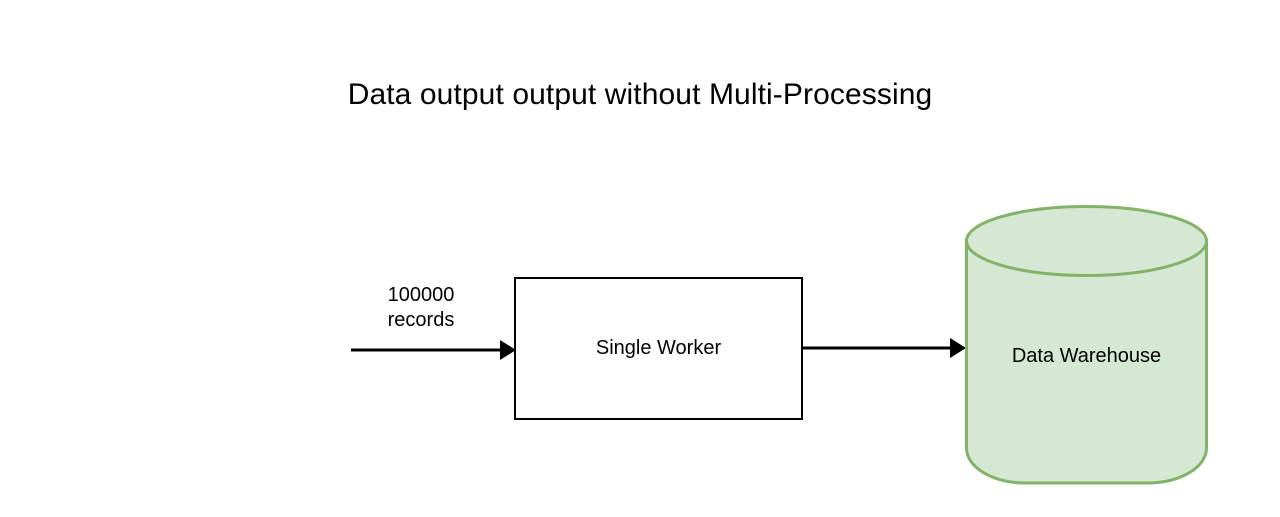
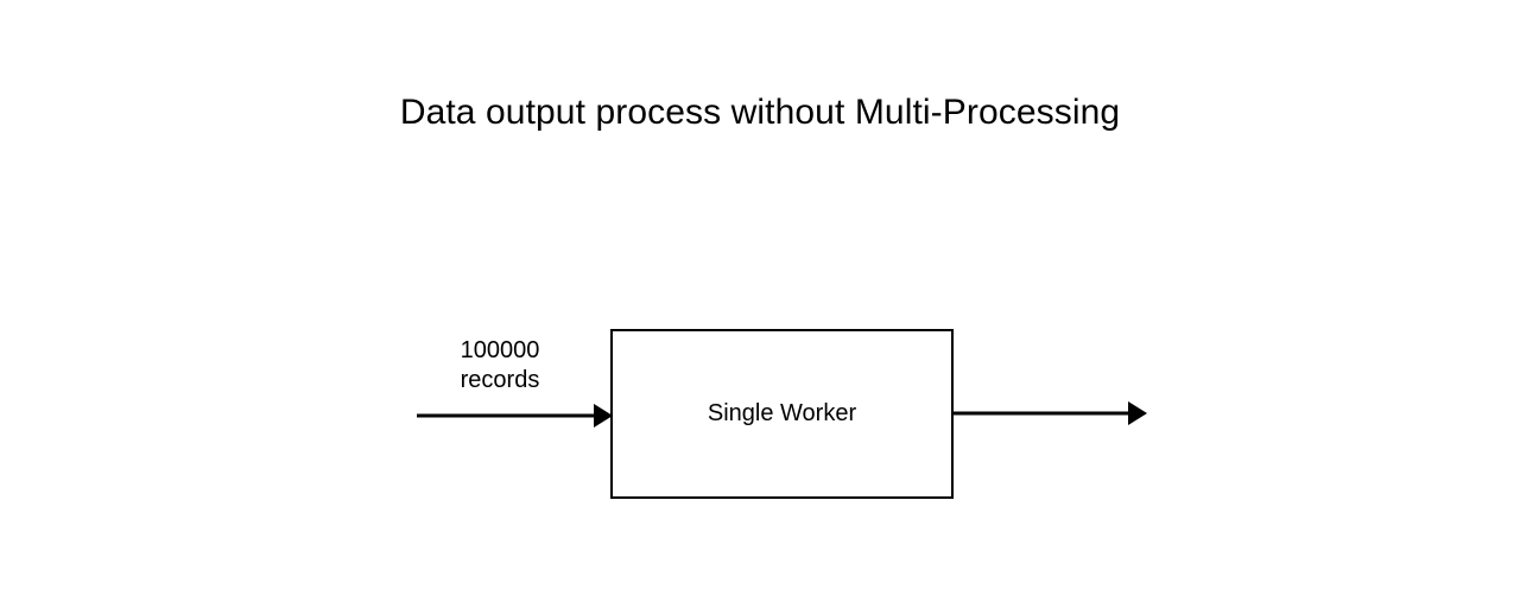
- Data output output without Multi-Processing
+ Data output process without Multi-Processing
  Single Worker
- Data Warehouse
  100000
  records
